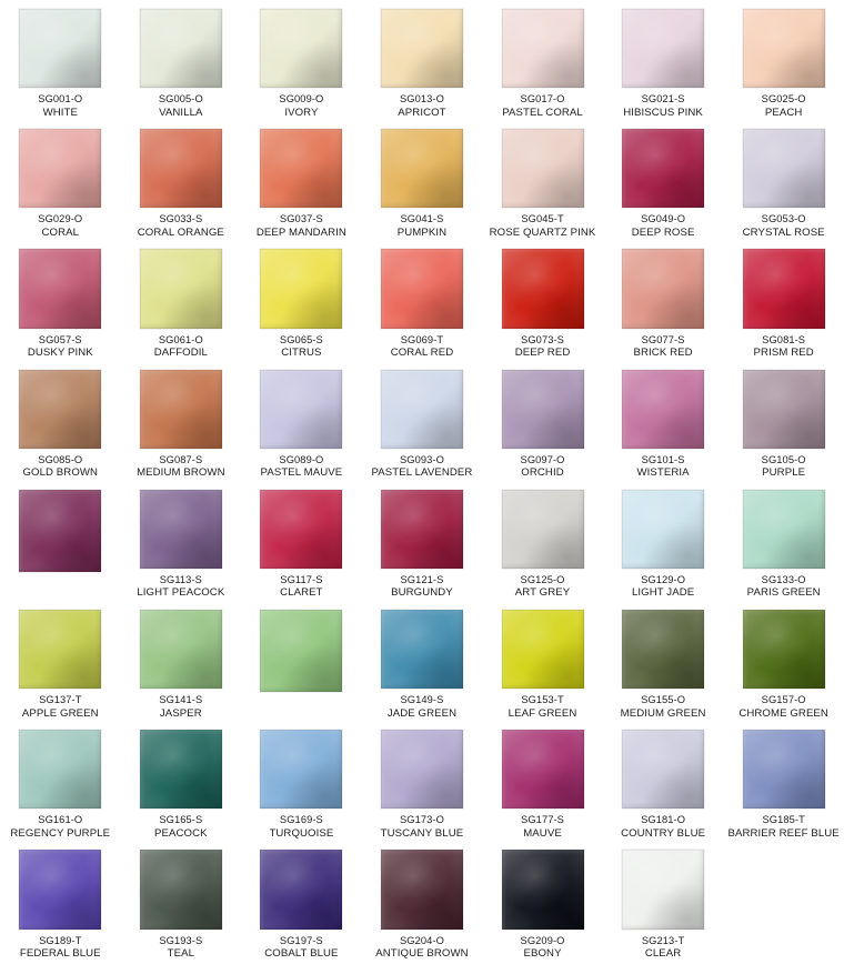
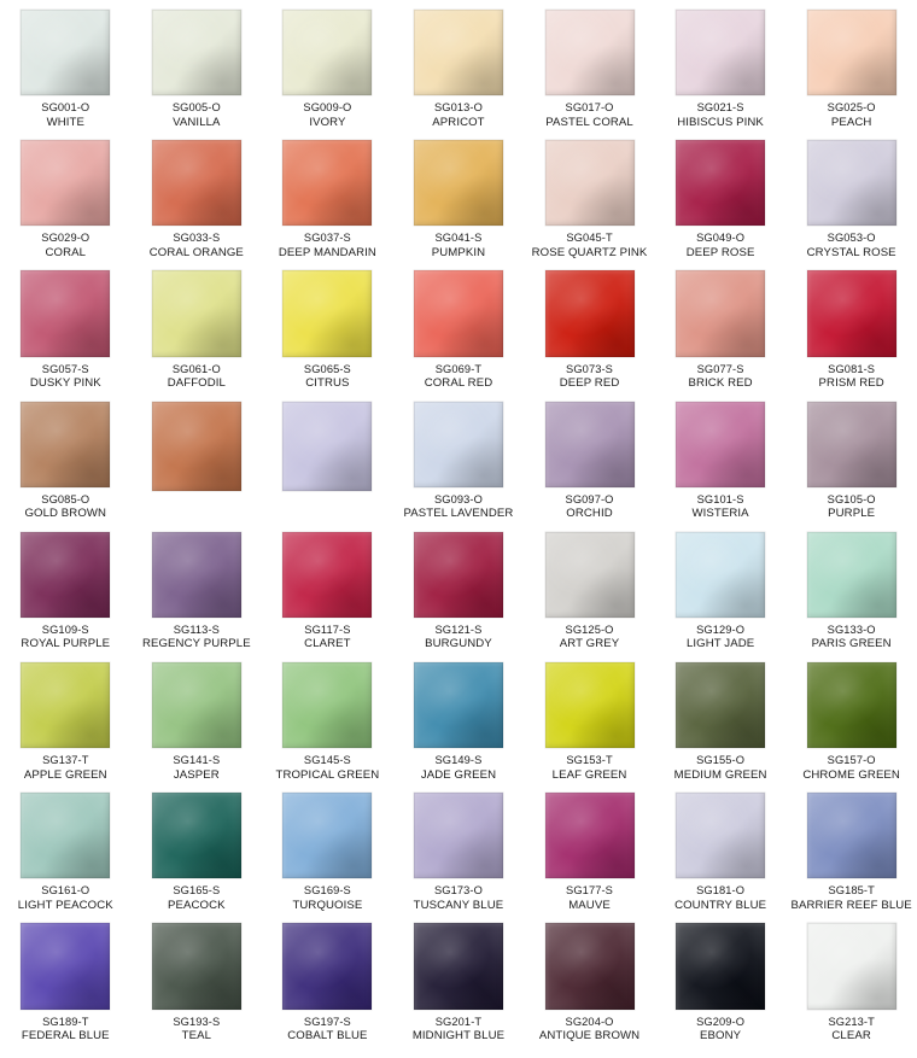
  SG001-O
  WHITE
  SG005-O
  VANILLA
  SG009-O
  IVORY
  SG013-O
  APRICOT
  SG017-O
  PASTEL CORAL
  SG021-S
  HIBISCUS PINK
  SG025-O
  PEACH
  SG029-O
  CORAL
  SG033-S
  CORAL ORANGE
  SG037-S
  DEEP MANDARIN
  SG041-S
  PUMPKIN
  SG045-T
  ROSE QUARTZ PINK
  SG049-O
  DEEP ROSE
  SG053-O
  CRYSTAL ROSE
  SG057-S
  DUSKY PINK
  SG061-O
  DAFFODIL
  SG065-S
  CITRUS
  SG069-T
  CORAL RED
  SG073-S
  DEEP RED
  SG077-S
  BRICK RED
  SG081-S
  PRISM RED
  SG085-O
  GOLD BROWN
- SG087-S
- MEDIUM BROWN
- SG089-O
- PASTEL MAUVE
  SG093-O
  PASTEL LAVENDER
  SG097-O
  ORCHID
  SG101-S
  WISTERIA
  SG105-O
  PURPLE
+ SG109-S
+ ROYAL PURPLE
  SG113-S
- LIGHT PEACOCK
+ REGENCY PURPLE
  SG117-S
  CLARET
  SG121-S
  BURGUNDY
  SG125-O
  ART GREY
  SG129-O
  LIGHT JADE
  SG133-O
  PARIS GREEN
  SG137-T
  APPLE GREEN
  SG141-S
  JASPER
+ SG145-S
+ TROPICAL GREEN
  SG149-S
  JADE GREEN
  SG153-T
  LEAF GREEN
  SG155-O
  MEDIUM GREEN
  SG157-O
  CHROME GREEN
  SG161-O
- REGENCY PURPLE
+ LIGHT PEACOCK
  SG165-S
  PEACOCK
  SG169-S
  TURQUOISE
  SG173-O
  TUSCANY BLUE
  SG177-S
  MAUVE
  SG181-O
  COUNTRY BLUE
  SG185-T
  BARRIER REEF BLUE
  SG189-T
  FEDERAL BLUE
  SG193-S
  TEAL
  SG197-S
  COBALT BLUE
+ SG201-T
+ MIDNIGHT BLUE
  SG204-O
  ANTIQUE BROWN
  SG209-O
  EBONY
  SG213-T
  CLEAR
